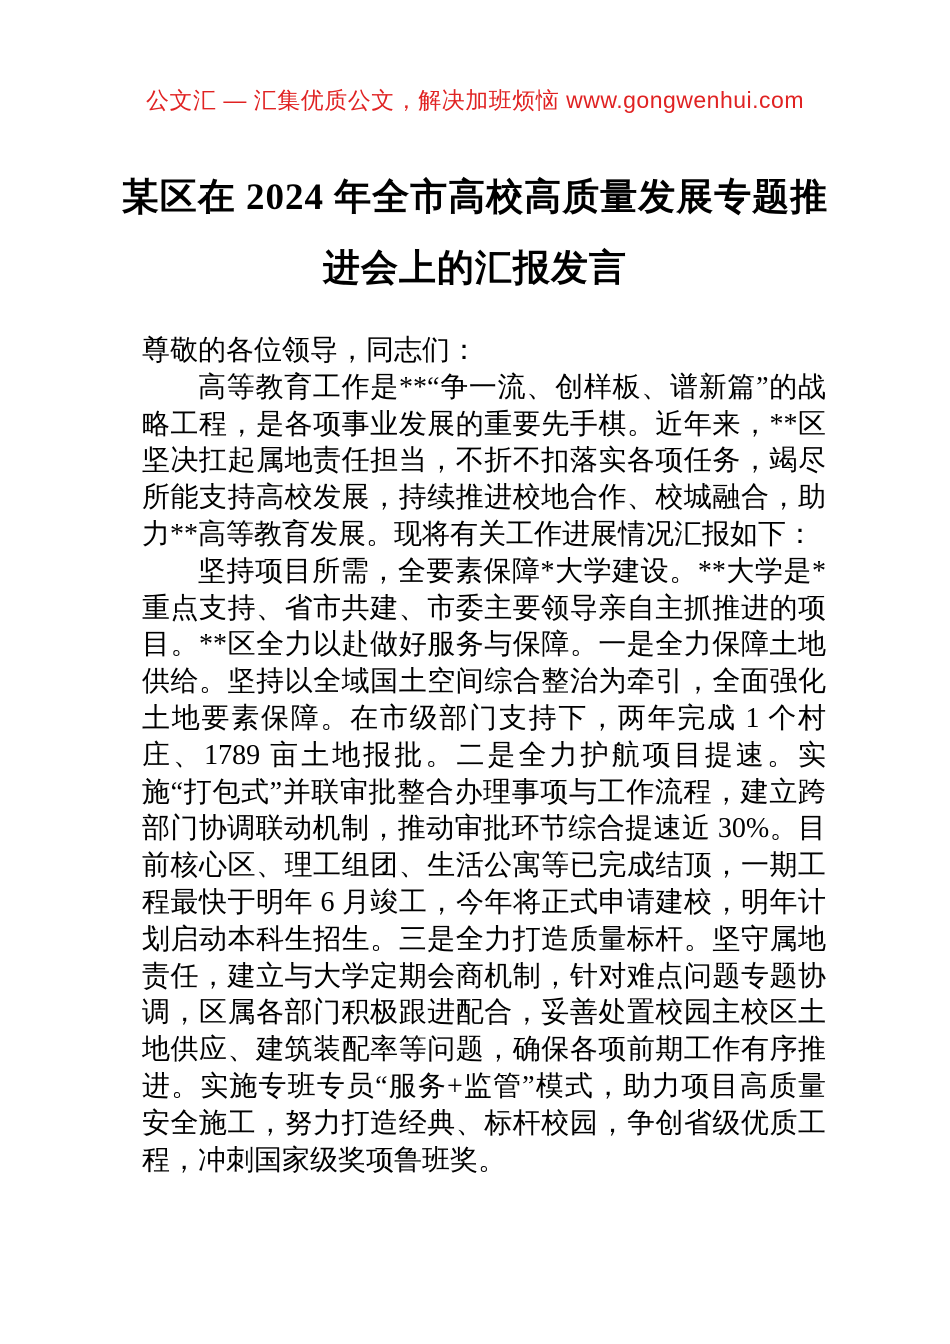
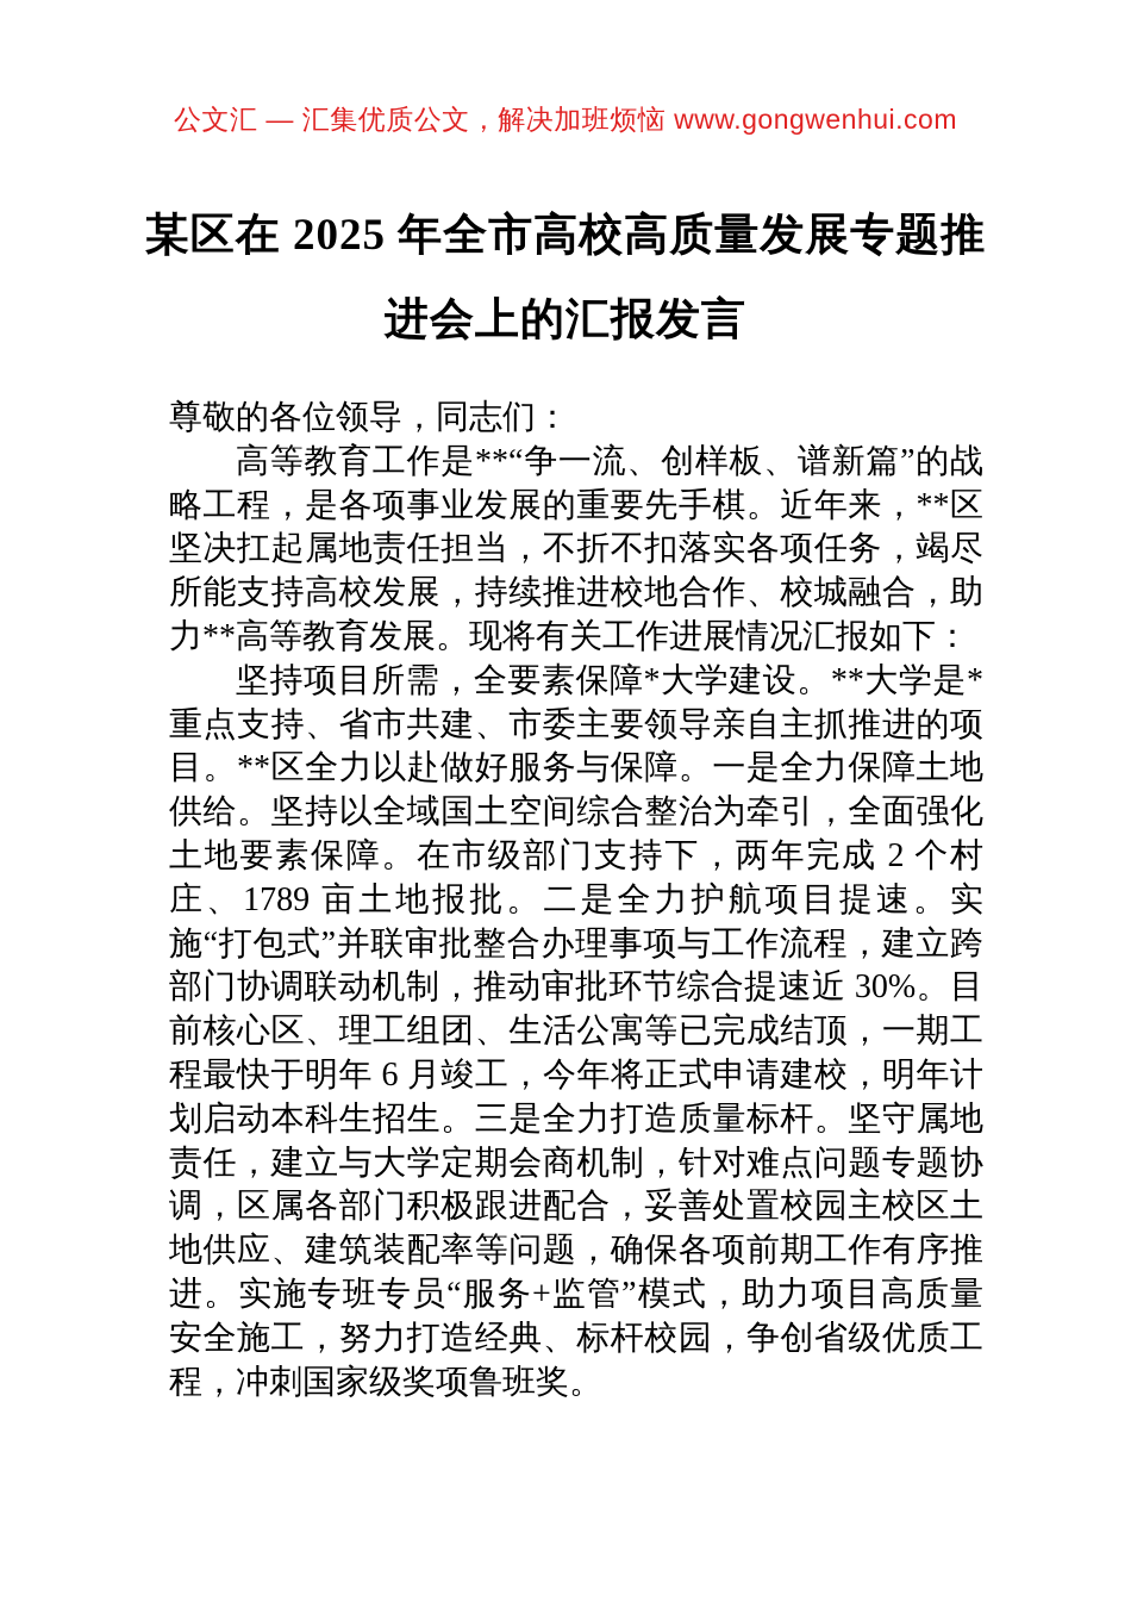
  公文汇 — 汇集优质公文，解决加班烦恼 www.gongwenhui.com
- 某区在 2024 年全市高校高质量发展专题推
+ 某区在 2025 年全市高校高质量发展专题推
  进会上的汇报发言
  尊敬的各位领导，同志们：
  高等教育工作是**“争一流、创样板、谱新篇”的战略工程，是各项事业发展的重要先手棋。近年来，**区坚决扛起属地责任担当，不折不扣落实各项任务，竭尽所能支持高校发展，持续推进校地合作、校城融合，助力**高等教育发展。现将有关工作进展情况汇报如下：
- 坚持项目所需，全要素保障*大学建设。**大学是*重点支持、省市共建、市委主要领导亲自主抓推进的项目。**区全力以赴做好服务与保障。一是全力保障土地供给。坚持以全域国土空间综合整治为牵引，全面强化土地要素保障。在市级部门支持下，两年完成 1 个村庄、1789 亩土地报批。二是全力护航项目提速。实施“打包式”并联审批整合办理事项与工作流程，建立跨部门协调联动机制，推动审批环节综合提速近 30%。目前核心区、理工组团、生活公寓等已完成结顶，一期工程最快于明年 6 月竣工，今年将正式申请建校，明年计划启动本科生招生。三是全力打造质量标杆。坚守属地责任，建立与大学定期会商机制，针对难点问题专题协调，区属各部门积极跟进配合，妥善处置校园主校区土地供应、建筑装配率等问题，确保各项前期工作有序推进。实施专班专员“服务+监管”模式，助力项目高质量安全施工，努力打造经典、标杆校园，争创省级优质工程，冲刺国家级奖项鲁班奖。
+ 坚持项目所需，全要素保障*大学建设。**大学是*重点支持、省市共建、市委主要领导亲自主抓推进的项目。**区全力以赴做好服务与保障。一是全力保障土地供给。坚持以全域国土空间综合整治为牵引，全面强化土地要素保障。在市级部门支持下，两年完成 2 个村庄、1789 亩土地报批。二是全力护航项目提速。实施“打包式”并联审批整合办理事项与工作流程，建立跨部门协调联动机制，推动审批环节综合提速近 30%。目前核心区、理工组团、生活公寓等已完成结顶，一期工程最快于明年 6 月竣工，今年将正式申请建校，明年计划启动本科生招生。三是全力打造质量标杆。坚守属地责任，建立与大学定期会商机制，针对难点问题专题协调，区属各部门积极跟进配合，妥善处置校园主校区土地供应、建筑装配率等问题，确保各项前期工作有序推进。实施专班专员“服务+监管”模式，助力项目高质量安全施工，努力打造经典、标杆校园，争创省级优质工程，冲刺国家级奖项鲁班奖。
